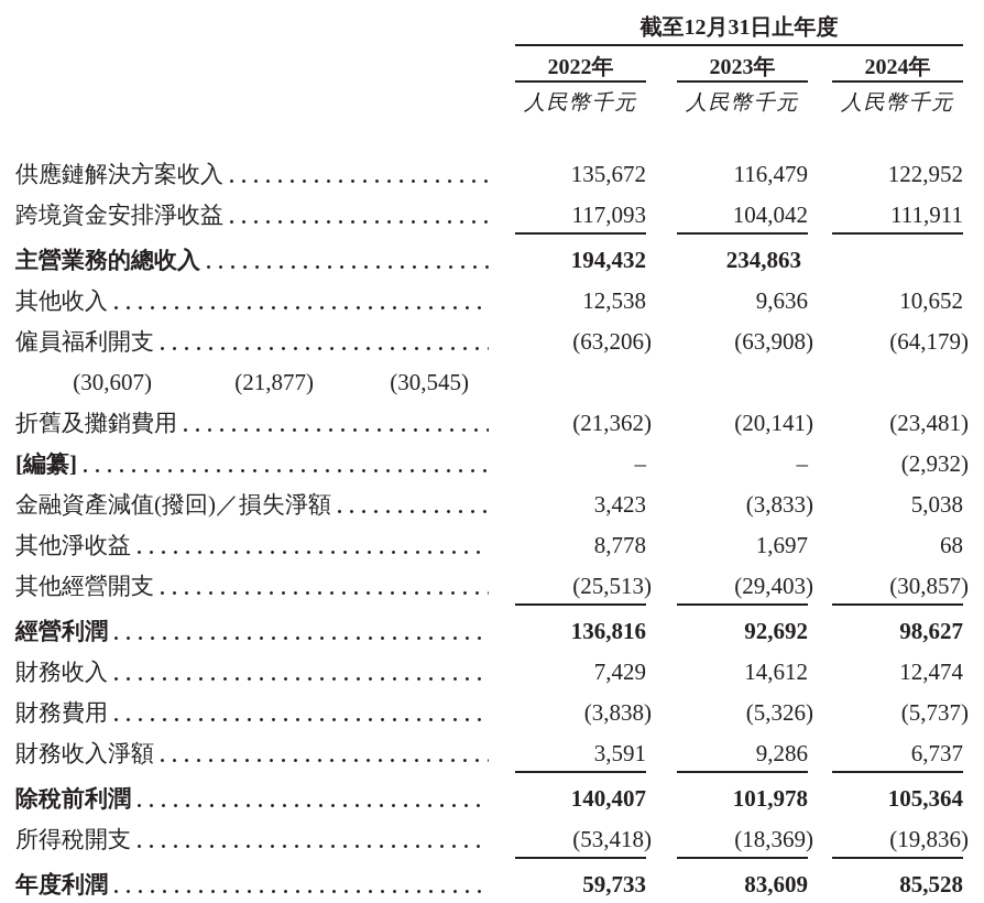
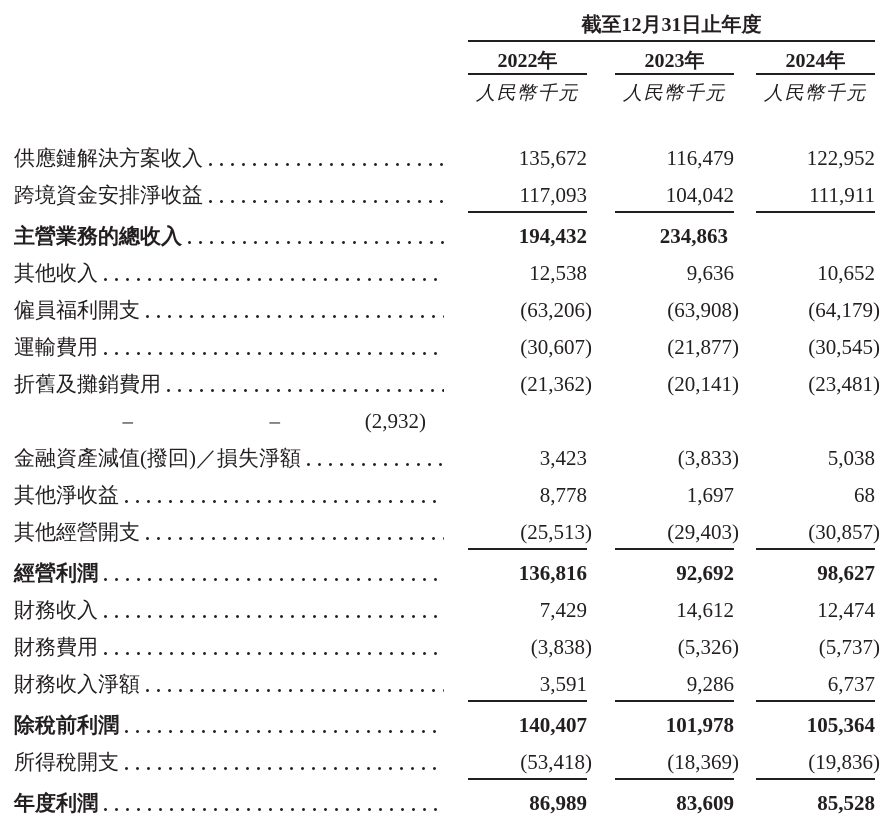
  截至12月31日止年度
  2022年
  2023年
  2024年
  人民幣千元
  人民幣千元
  人民幣千元
  供應鏈解決方案收入
  135,672
  116,479
  122,952
  跨境資金安排淨收益
  117,093
  104,042
  111,911
  主營業務的總收入
  194,432
  234,863
  其他收入
  12,538
  9,636
  10,652
  僱員福利開支
  (63,206)
  (63,908)
  (64,179)
+ 運輸費用
  (30,607)
  (21,877)
  (30,545)
  折舊及攤銷費用
  (21,362)
  (20,141)
  (23,481)
- [編纂]
  –
  –
  (2,932)
  金融資產減值(撥回)／損失淨額
  3,423
  (3,833)
  5,038
  其他淨收益
  8,778
  1,697
  68
  其他經營開支
  (25,513)
  (29,403)
  (30,857)
  經營利潤
  136,816
  92,692
  98,627
  財務收入
  7,429
  14,612
  12,474
  財務費用
  (3,838)
  (5,326)
  (5,737)
  財務收入淨額
  3,591
  9,286
  6,737
  除稅前利潤
  140,407
  101,978
  105,364
  所得稅開支
  (53,418)
  (18,369)
  (19,836)
  年度利潤
- 59,733
+ 86,989
  83,609
  85,528
